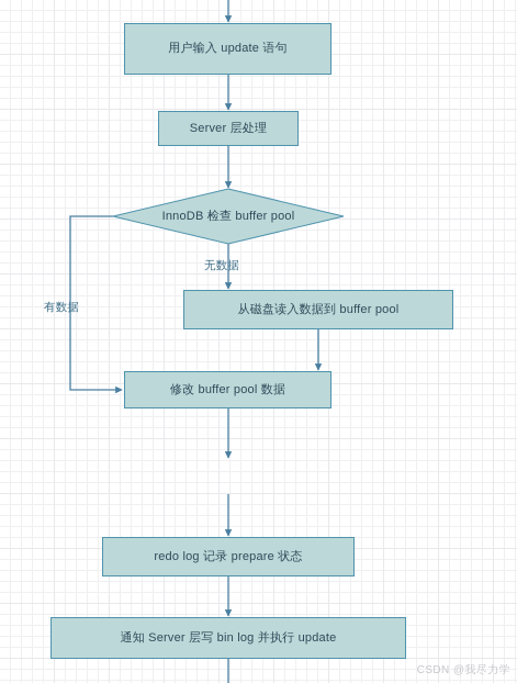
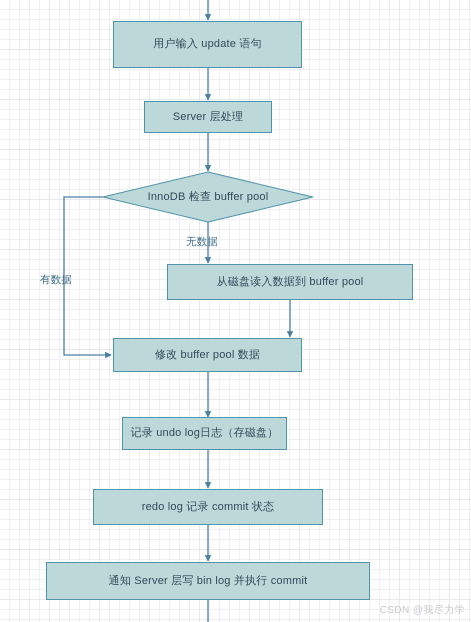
  用户输入 update 语句
  Server 层处理
  InnoDB 检查 buffer pool
  从磁盘读入数据到 buffer pool
  修改 buffer pool 数据
+ 记录 undo log日志（存磁盘）
- redo log 记录 prepare 状态
+ redo log 记录 commit 状态
- 通知 Server 层写 bin log 并执行 update
+ 通知 Server 层写 bin log 并执行 commit
  无数据
  有数据
  CSDN @我尽力学
